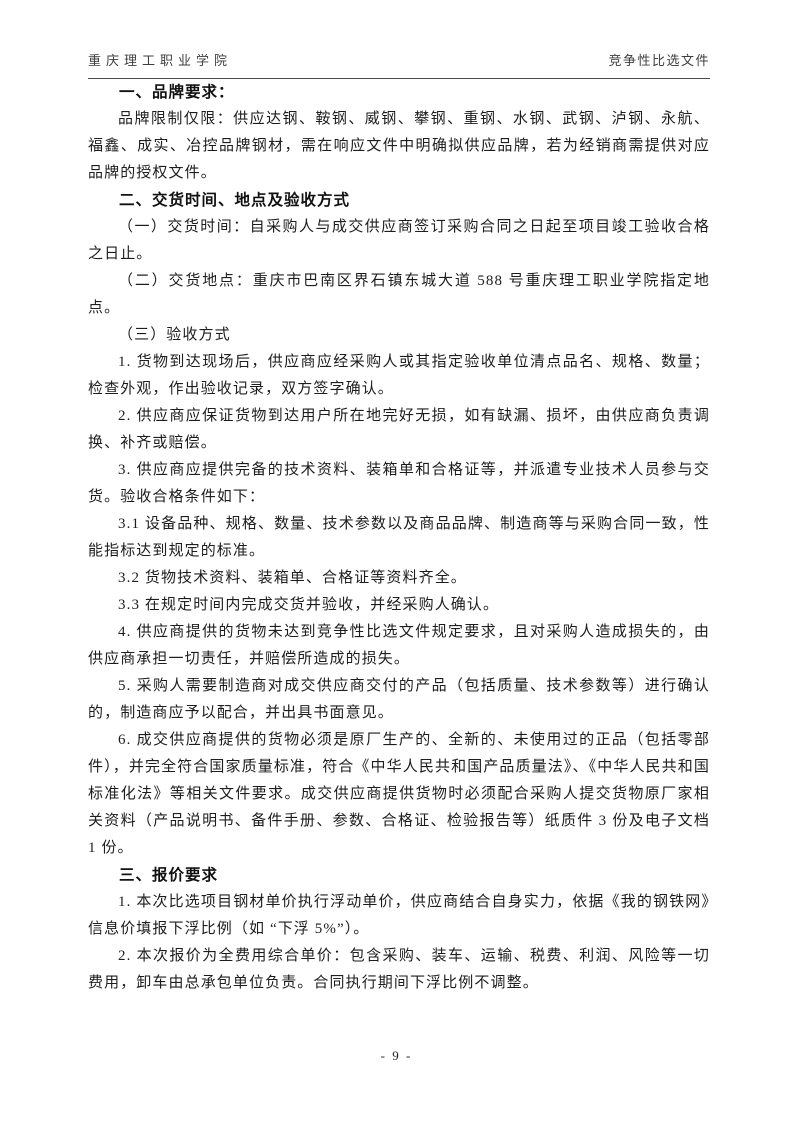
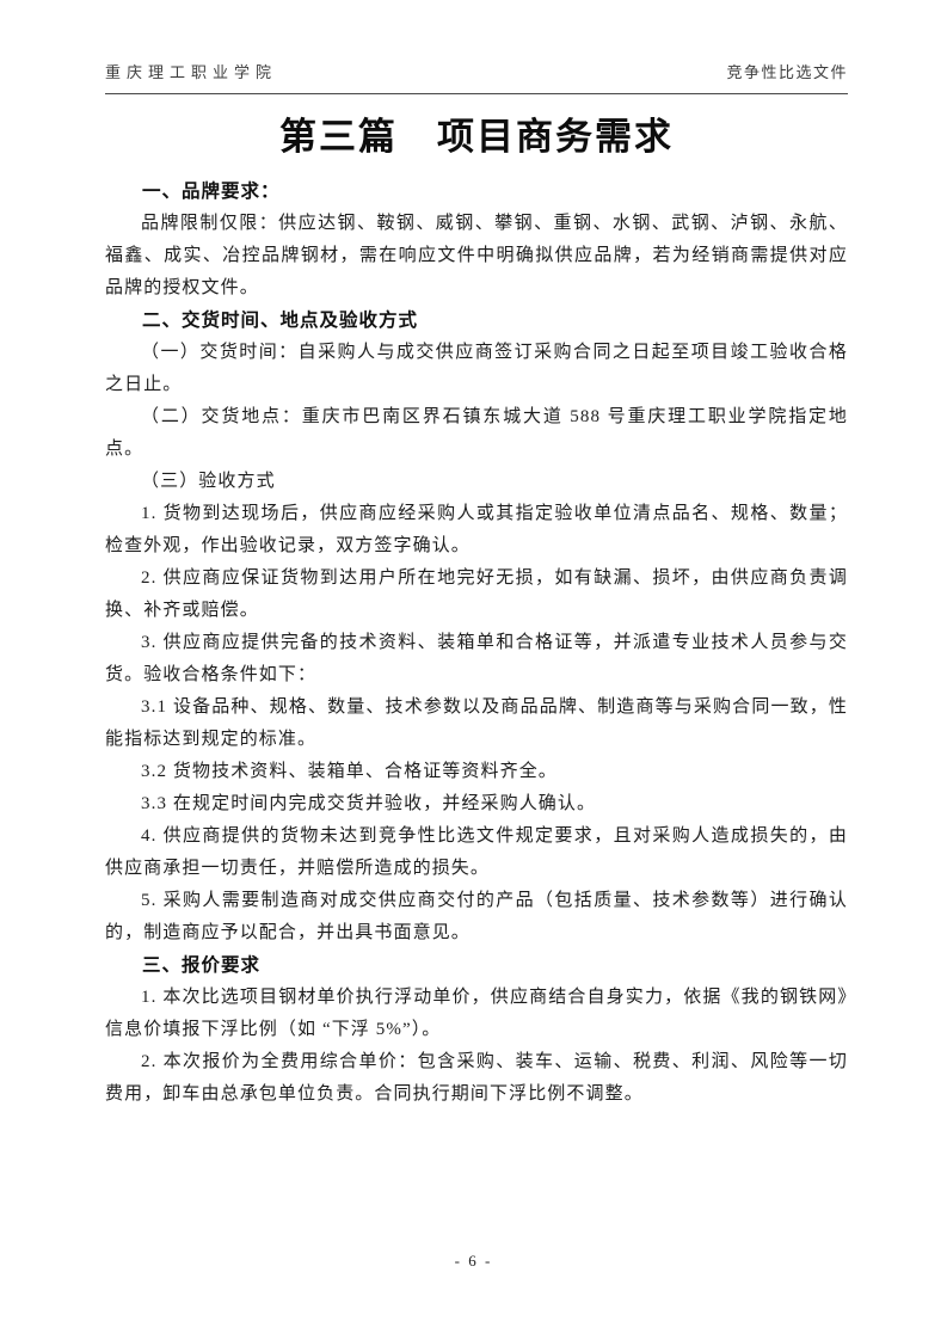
  重庆理工职业学院
  竞争性比选文件
+ 第三篇 项目商务需求
  一、品牌要求：
  品牌限制仅限：供应达钢、鞍钢、威钢、攀钢、重钢、水钢、武钢、泸钢、永航、福鑫、成实、冶控品牌钢材，需在响应文件中明确拟供应品牌，若为经销商需提供对应品牌的授权文件。
  二、交货时间、地点及验收方式
  （一）交货时间：自采购人与成交供应商签订采购合同之日起至项目竣工验收合格之日止。
  （二）交货地点：重庆市巴南区界石镇东城大道 588 号重庆理工职业学院指定地点。
  （三）验收方式
  1. 货物到达现场后，供应商应经采购人或其指定验收单位清点品名、规格、数量；检查外观，作出验收记录，双方签字确认。
  2. 供应商应保证货物到达用户所在地完好无损，如有缺漏、损坏，由供应商负责调换、补齐或赔偿。
  3. 供应商应提供完备的技术资料、装箱单和合格证等，并派遣专业技术人员参与交货。验收合格条件如下：
  3.1 设备品种、规格、数量、技术参数以及商品品牌、制造商等与采购合同一致，性能指标达到规定的标准。
  3.2 货物技术资料、装箱单、合格证等资料齐全。
  3.3 在规定时间内完成交货并验收，并经采购人确认。
  4. 供应商提供的货物未达到竞争性比选文件规定要求，且对采购人造成损失的，由供应商承担一切责任，并赔偿所造成的损失。
  5. 采购人需要制造商对成交供应商交付的产品（包括质量、技术参数等）进行确认的，制造商应予以配合，并出具书面意见。
- 6. 成交供应商提供的货物必须是原厂生产的、全新的、未使用过的正品（包括零部件），并完全符合国家质量标准，符合《中华人民共和国产品质量法》、《中华人民共和国标准化法》等相关文件要求。成交供应商提供货物时必须配合采购人提交货物原厂家相关资料（产品说明书、备件手册、参数、合格证、检验报告等）纸质件 3 份及电子文档 1 份。
  三、报价要求
  1. 本次比选项目钢材单价执行浮动单价，供应商结合自身实力，依据《我的钢铁网》信息价填报下浮比例（如 “下浮 5%”）。
  2. 本次报价为全费用综合单价：包含采购、装车、运输、税费、利润、风险等一切费用，卸车由总承包单位负责。合同执行期间下浮比例不调整。
- - 9 -
+ - 6 -
